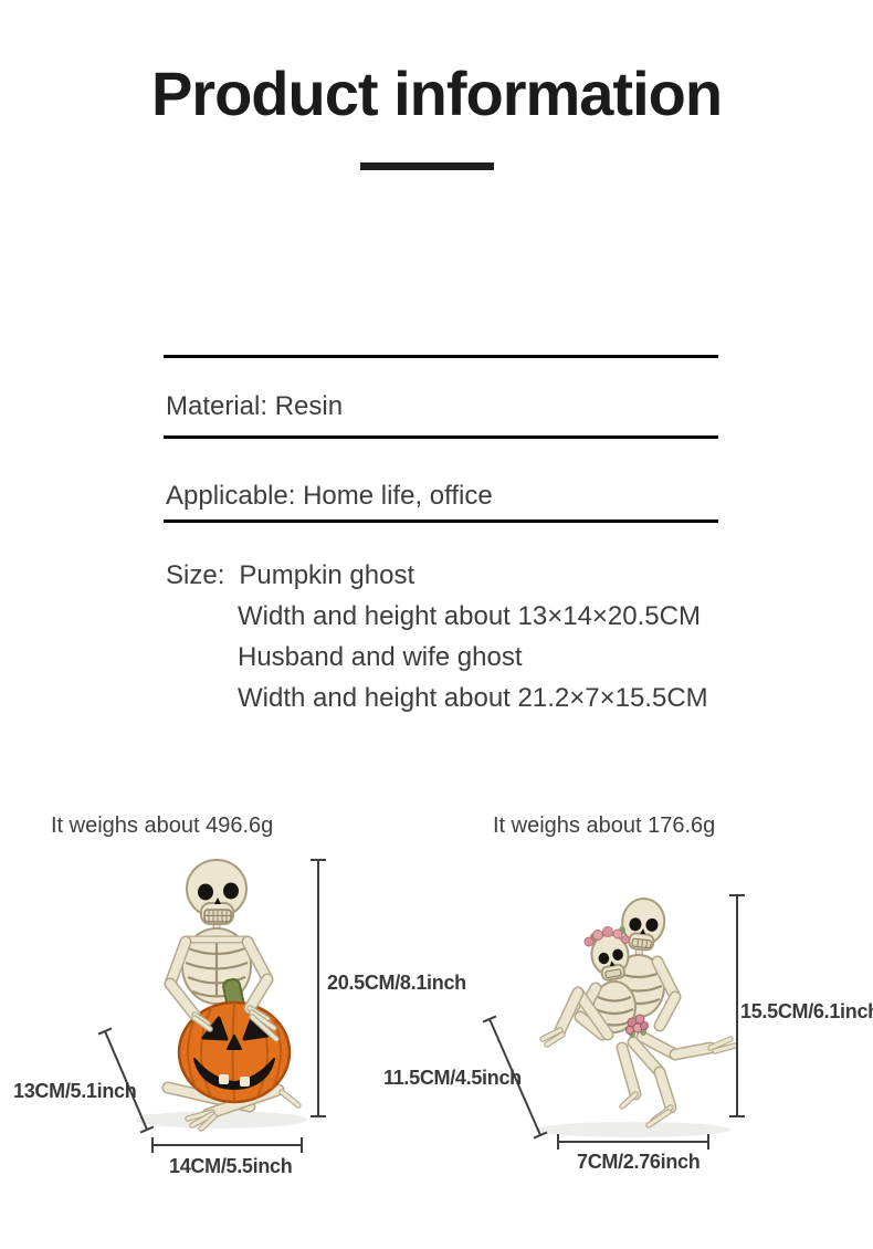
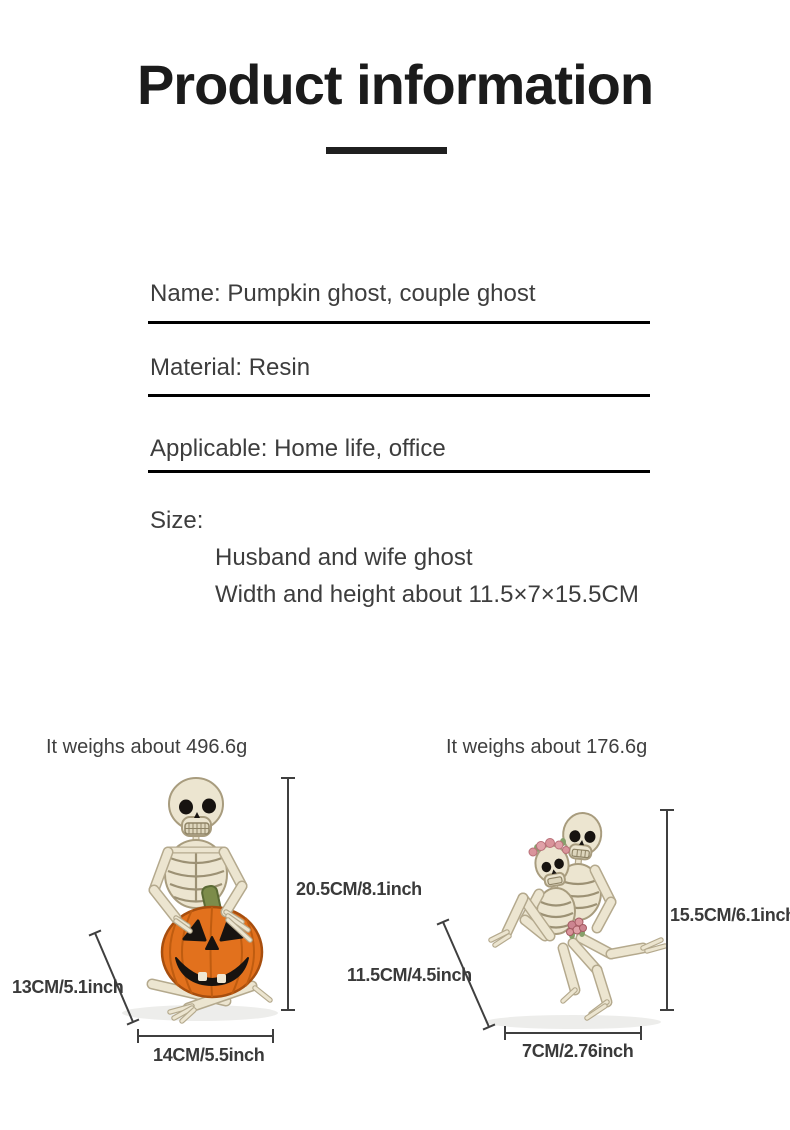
  Product information
+ Name: Pumpkin ghost, couple ghost
  Material: Resin
  Applicable: Home life, office
  Size:
- Pumpkin ghost
- Width and height about 13×14×20.5CM
  Husband and wife ghost
- Width and height about 21.2×7×15.5CM
+ Width and height about 11.5×7×15.5CM
  It weighs about 496.6g
  It weighs about 176.6g
  20.5CM/8.1inch
  13CM/5.1inch
  14CM/5.5inch
  15.5CM/6.1inc
  11.5CM/4.5inch
  7CM/2.76inch
